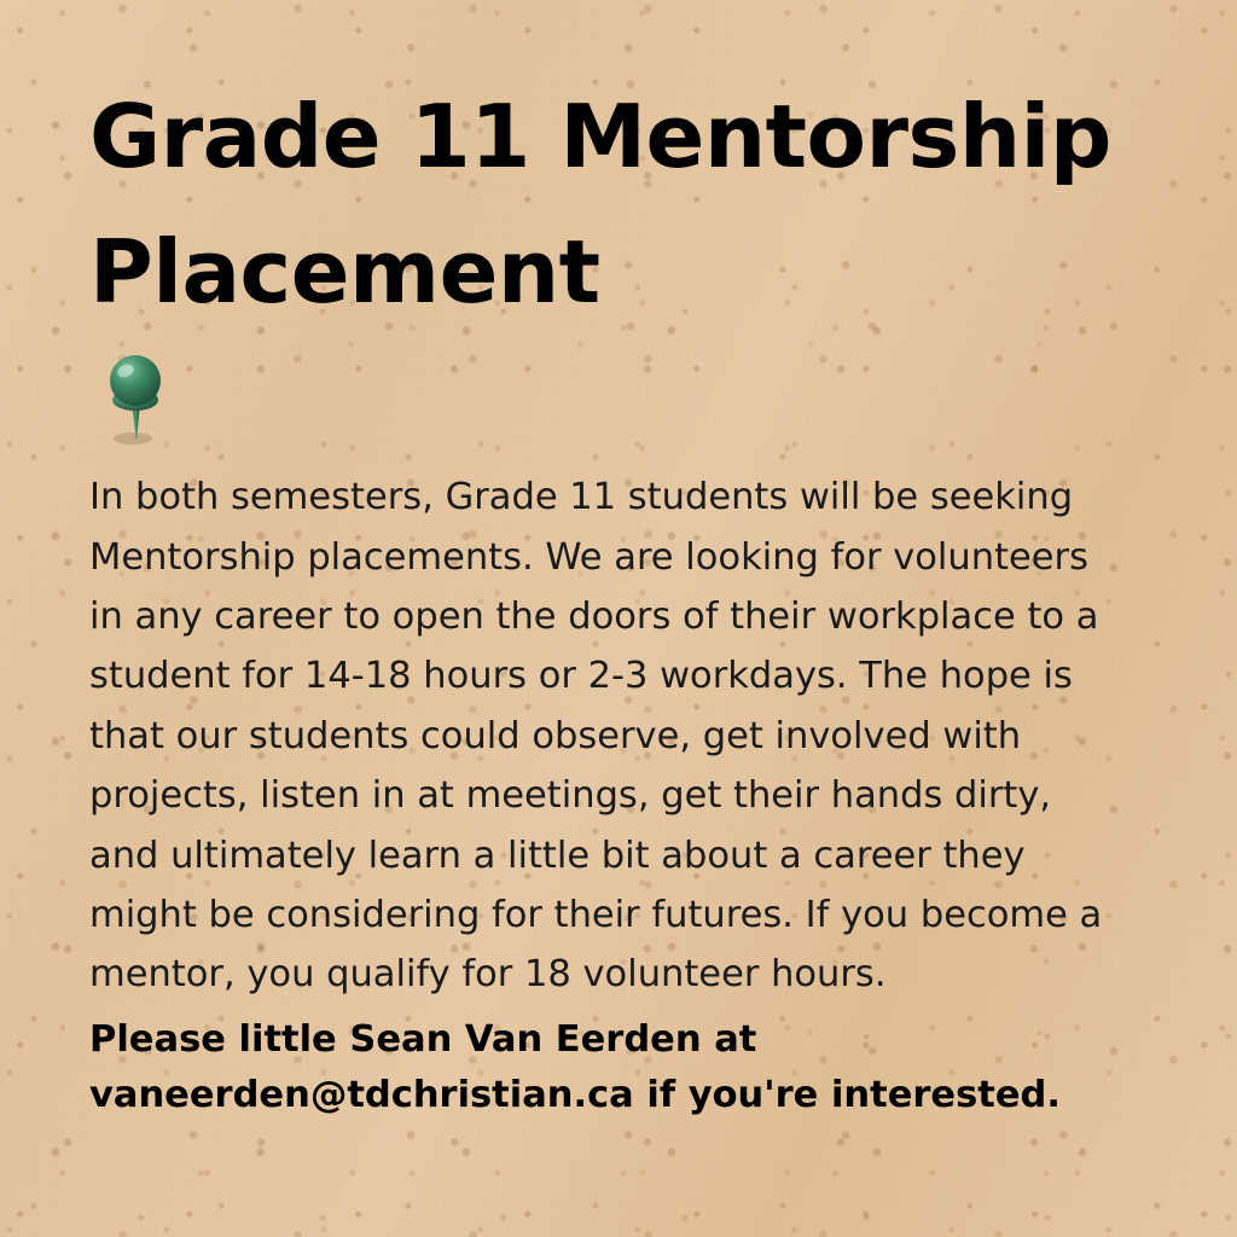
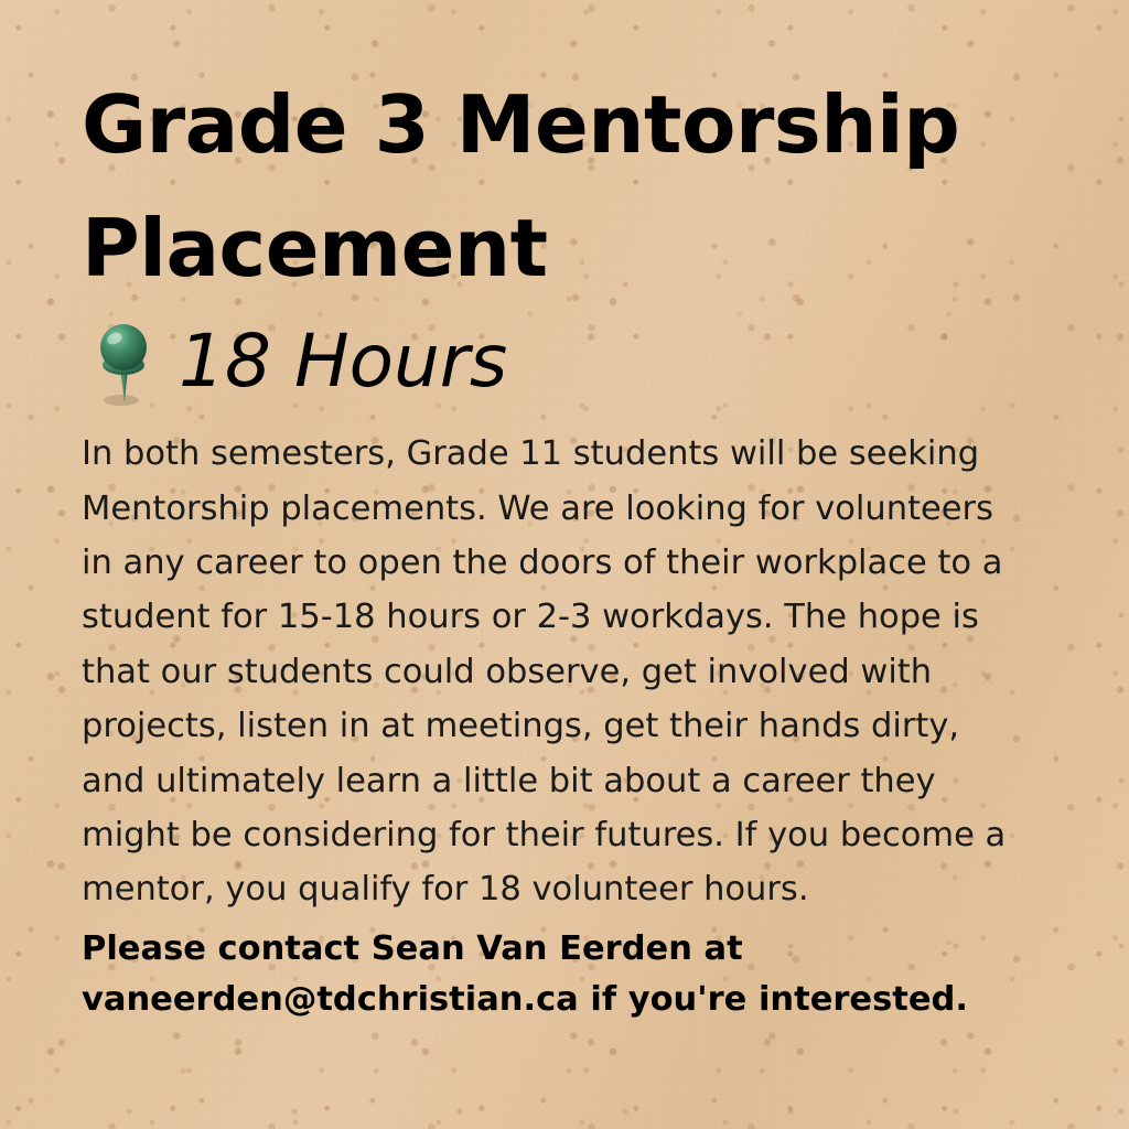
- Grade 11 Mentorship Placement
+ Grade 3 Mentorship Placement
+ 18 Hours
- In both semesters, Grade 11 students will be seeking Mentorship placements. We are looking for volunteers in any career to open the doors of their workplace to a student for 14-18 hours or 2-3 workdays. The hope is that our students could observe, get involved with projects, listen in at meetings, get their hands dirty, and ultimately learn a little bit about a career they might be considering for their futures. If you become a mentor, you qualify for 18 volunteer hours.
+ In both semesters, Grade 11 students will be seeking Mentorship placements. We are looking for volunteers in any career to open the doors of their workplace to a student for 15-18 hours or 2-3 workdays. The hope is that our students could observe, get involved with projects, listen in at meetings, get their hands dirty, and ultimately learn a little bit about a career they might be considering for their futures. If you become a mentor, you qualify for 18 volunteer hours.
- Please little Sean Van Eerden at vaneerden@tdchristian.ca if you're interested.
+ Please contact Sean Van Eerden at vaneerden@tdchristian.ca if you're interested.
